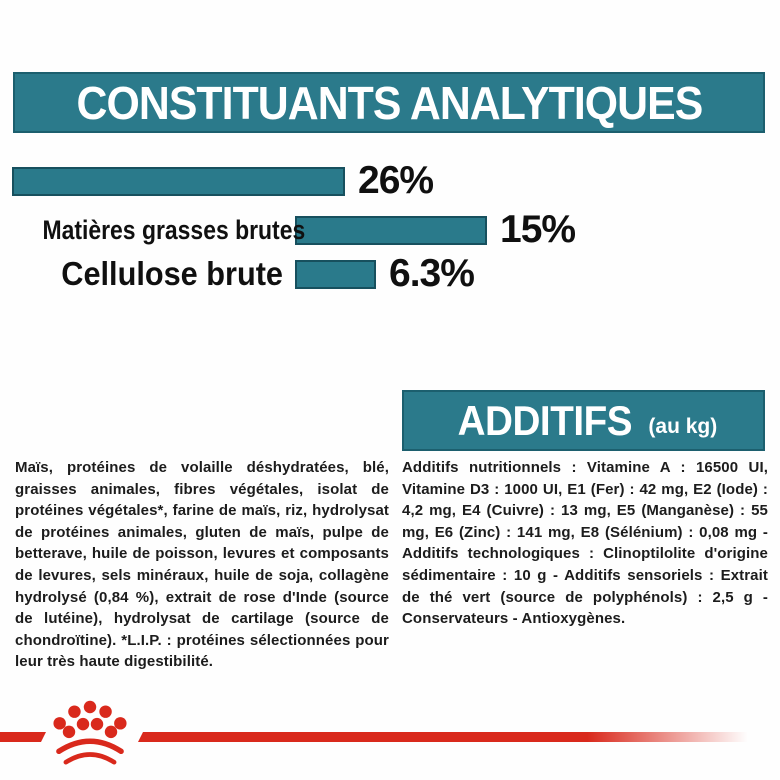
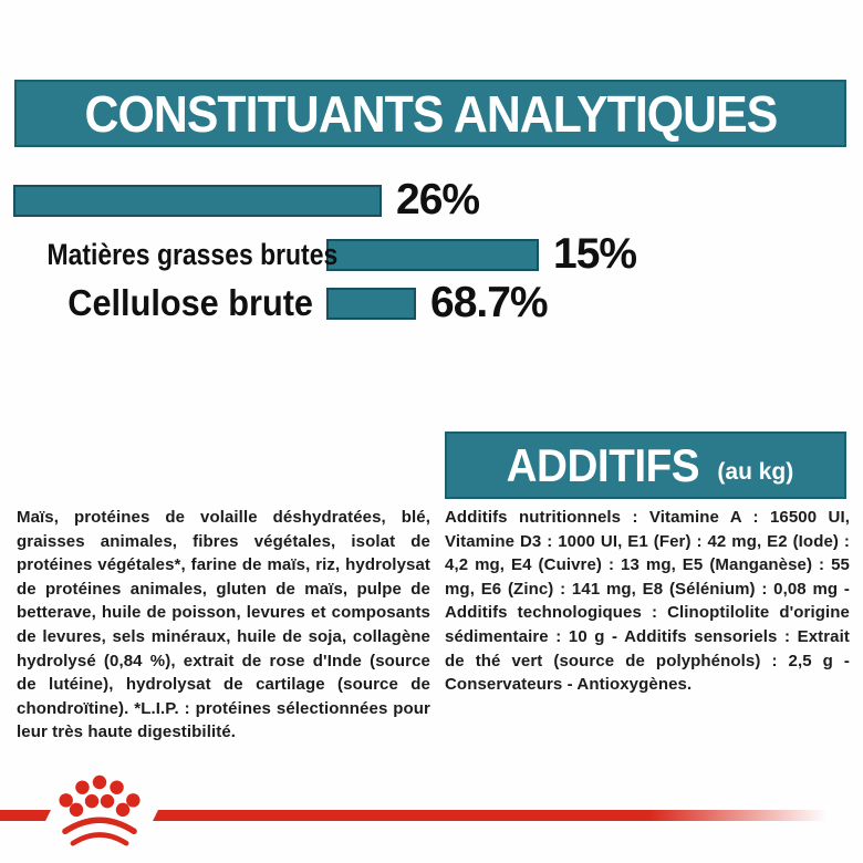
  CONSTITUANTS ANALYTIQUES
  26%
  Matières grasses brutes
  15%
  Cellulose brute
- 6.3%
+ 68.7%
  Maïs, protéines de volaille déshydratées, blé, graisses animales, fibres végétales, isolat de protéines végétales*, farine de maïs, riz, hydrolysat de protéines animales, gluten de maïs, pulpe de betterave, huile de poisson, levures et composants de levures, sels minéraux, huile de soja, collagène hydrolysé (0,84 %), extrait de rose d'Inde (source de lutéine), hydrolysat de cartilage (source de chondroïtine). *L.I.P. : protéines sélectionnées pour leur très haute digestibilité.
  ADDITIFS
  (au kg)
  Additifs nutritionnels : Vitamine A : 16500 UI, Vitamine D3 : 1000 UI, E1 (Fer) : 42 mg, E2 (Iode) : 4,2 mg, E4 (Cuivre) : 13 mg, E5 (Manganèse) : 55 mg, E6 (Zinc) : 141 mg, E8 (Sélénium) : 0,08 mg - Additifs technologiques : Clinoptilolite d'origine sédimentaire : 10 g - Additifs sensoriels : Extrait de thé vert (source de polyphénols) : 2,5 g - Conservateurs - Antioxygènes.
